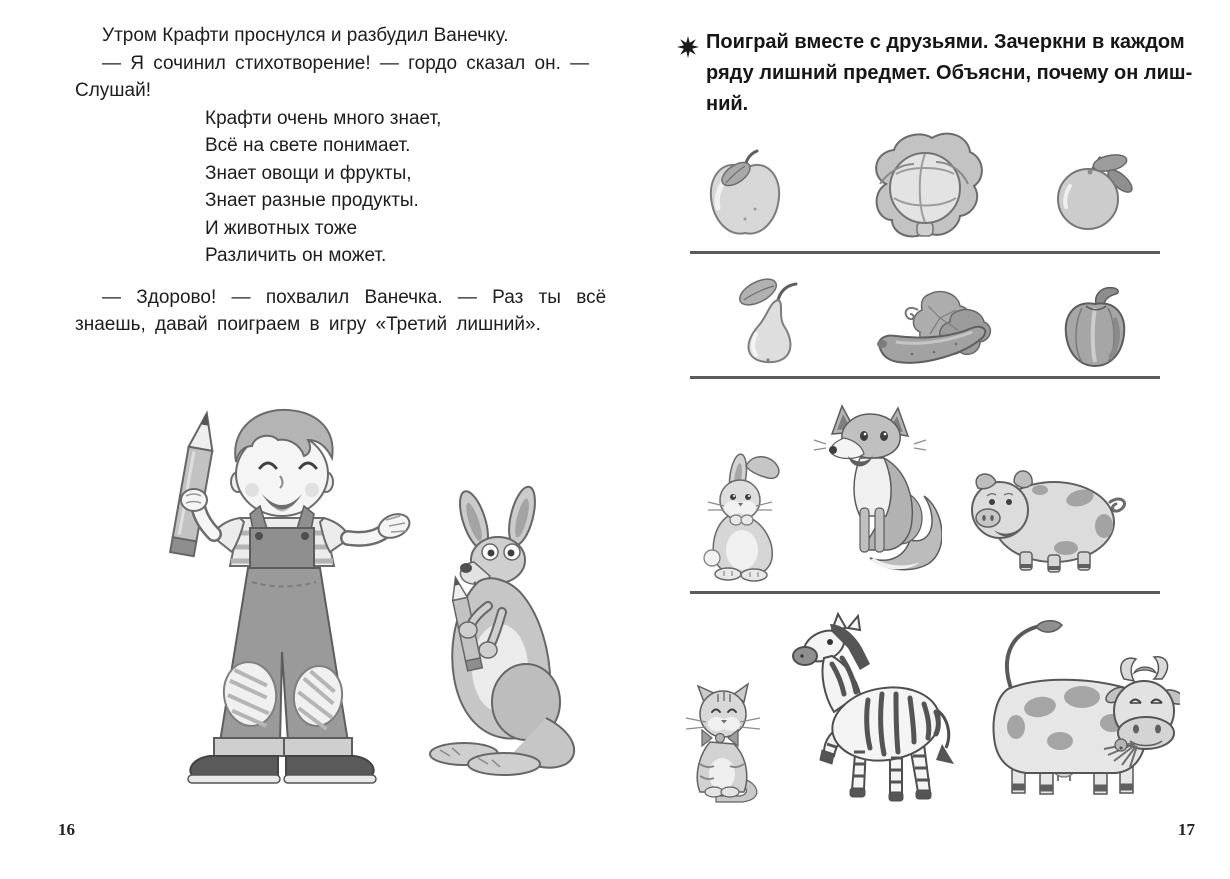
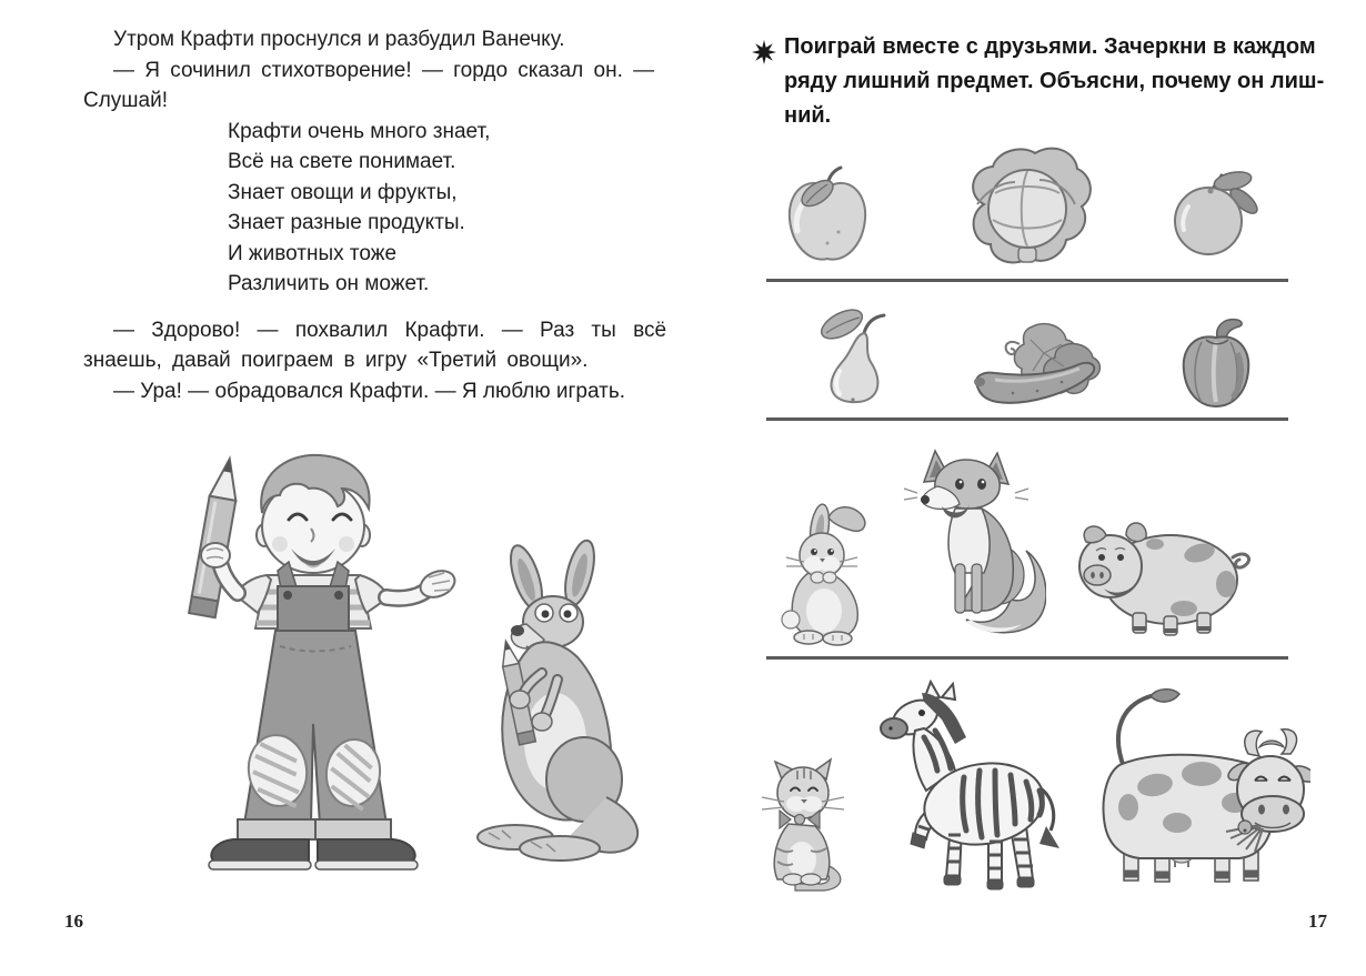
  Утром Крафти проснулся и разбудил Ванечку.
  — Я сочинил стихотворение! — гордо сказал он. —
  Слушай!
  Крафти очень много знает,
  Всё на свете понимает.
  Знает овощи и фрукты,
  Знает разные продукты.
  И животных тоже
  Различить он может.
- — Здорово! — похвалил Ванечка. — Раз ты всё
+ — Здорово! — похвалил Крафти. — Раз ты всё
- знаешь, давай поиграем в игру «Третий лишний».
+ знаешь, давай поиграем в игру «Третий овощи».
+ — Ура! — обрадовался Крафти. — Я люблю играть.
  16
  Поиграй вместе с друзьями. Зачеркни в каждом
  ряду лишний предмет. Объясни, почему он лиш-
  ний.
  17
